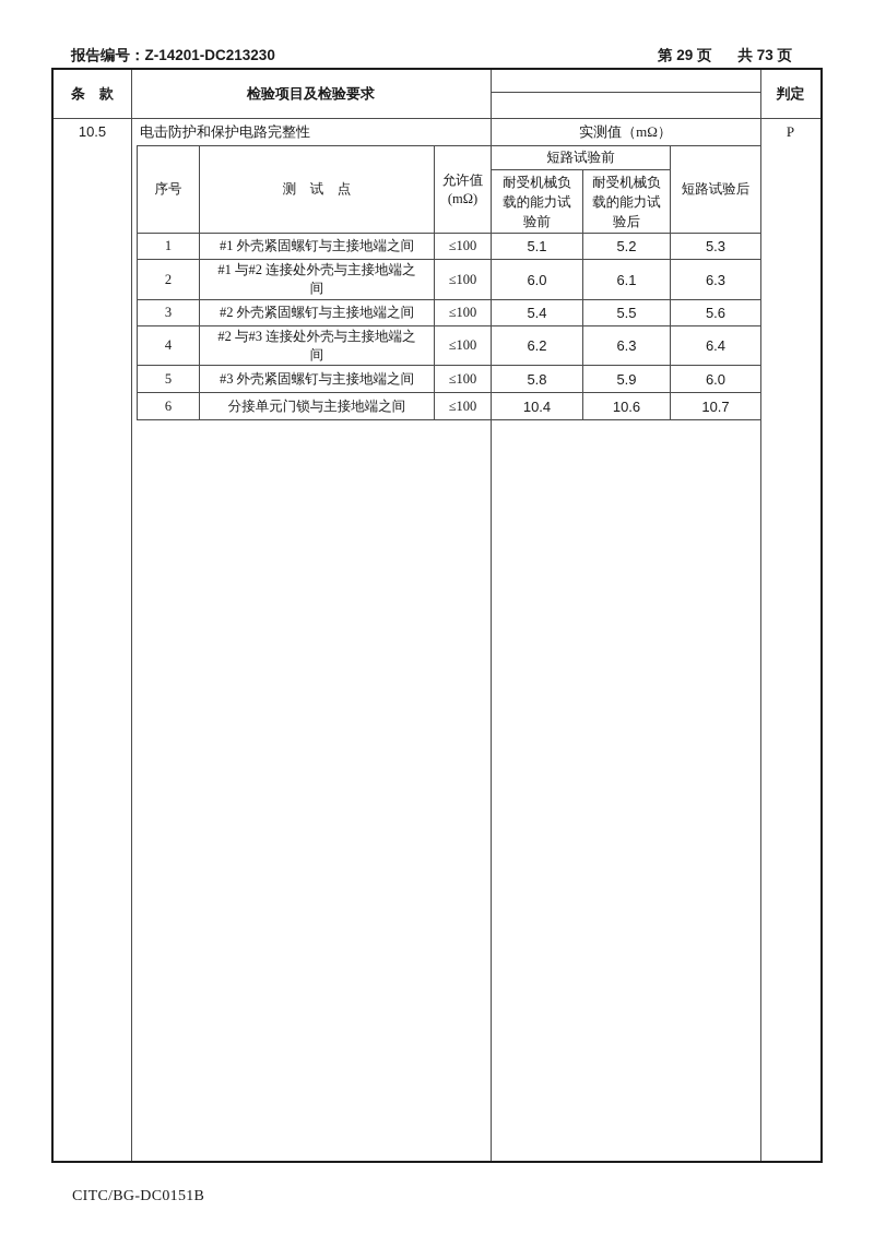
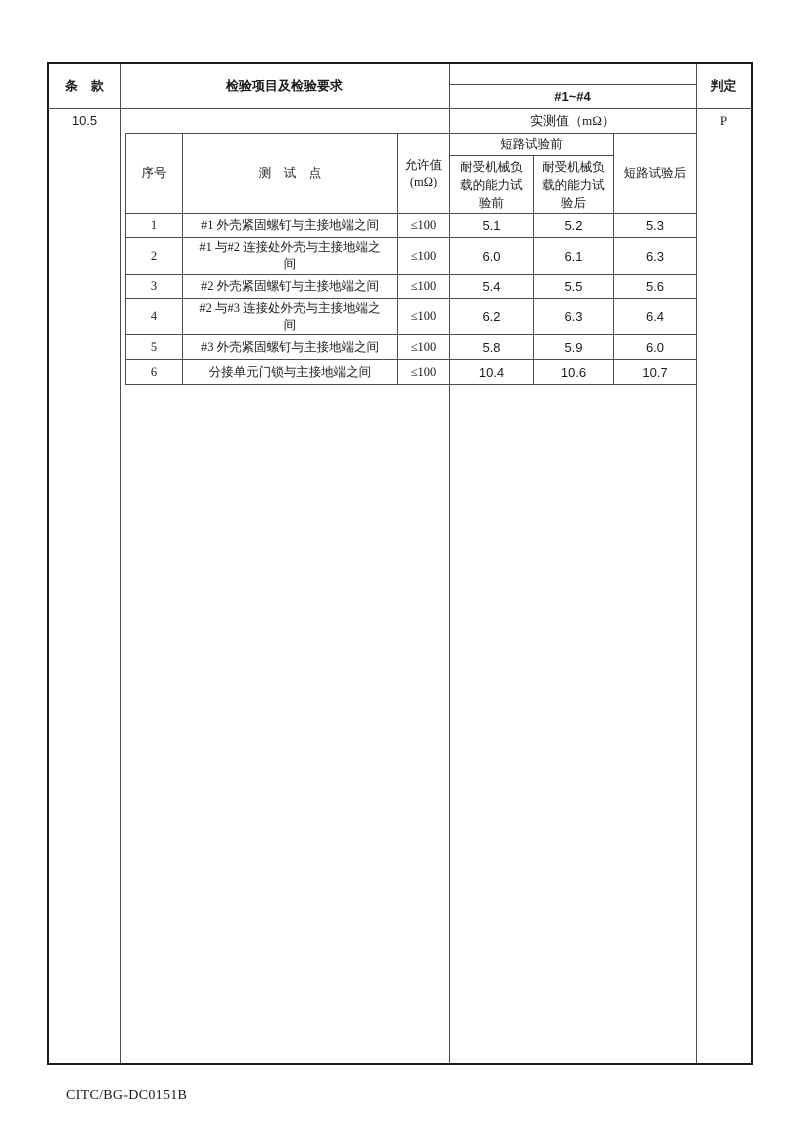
- 报告编号：Z-14201-DC213230
- 第 29 页
- 共 73 页
  条 款
  检验项目及检验要求
+ #1~#4
  判定
  10.5
- 电击防护和保护电路完整性
  实测值（mΩ）
  P
  序号	测 试 点	允许值 (mΩ)	短路试验前	短路试验后
  耐受机械负 载的能力试 验前	耐受机械负 载的能力试 验后
  1	#1 外壳紧固螺钉与主接地端之间	≤100	5.1	5.2	5.3
  2	#1 与#2 连接处外壳与主接地端之 间	≤100	6.0	6.1	6.3
  3	#2 外壳紧固螺钉与主接地端之间	≤100	5.4	5.5	5.6
  4	#2 与#3 连接处外壳与主接地端之 间	≤100	6.2	6.3	6.4
  5	#3 外壳紧固螺钉与主接地端之间	≤100	5.8	5.9	6.0
  6	分接单元门锁与主接地端之间	≤100	10.4	10.6	10.7
  CITC/BG-DC0151B
